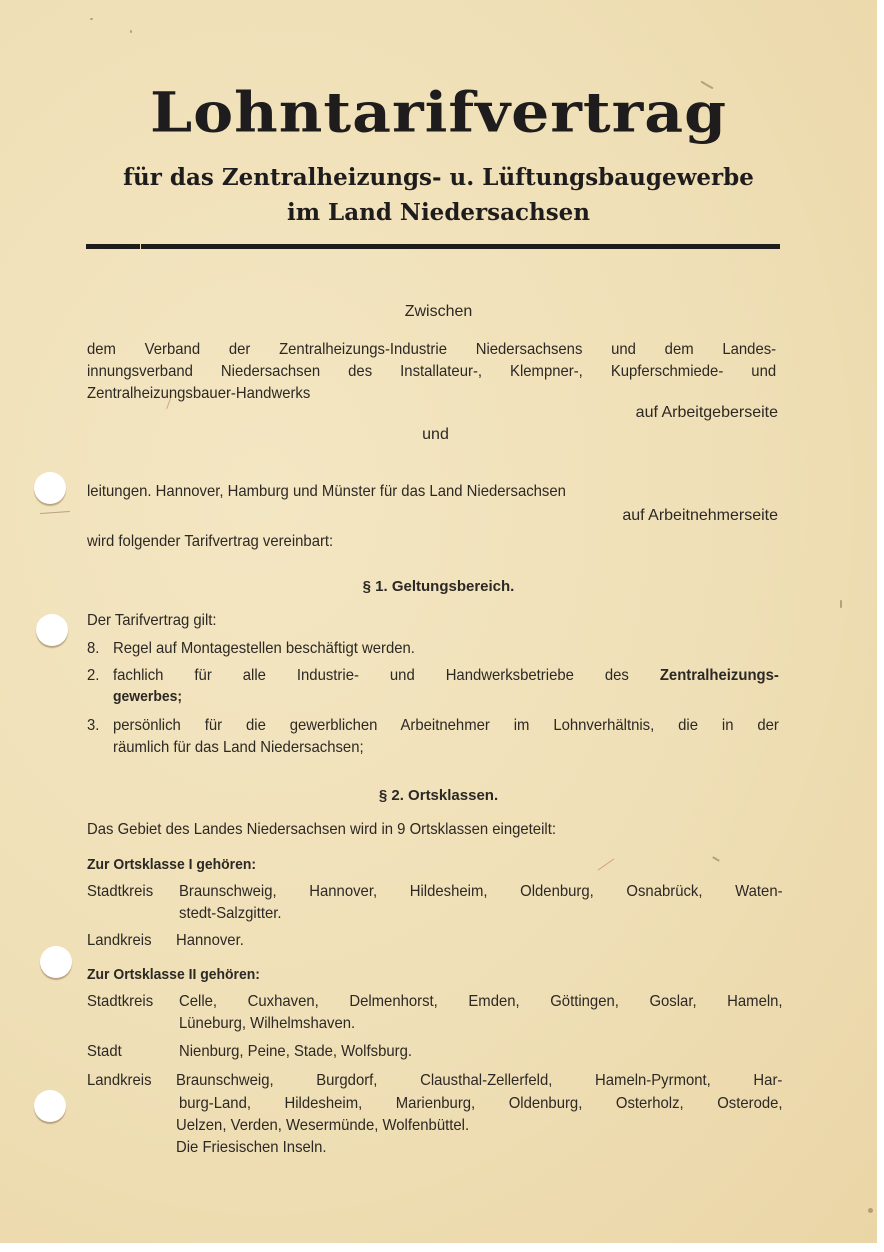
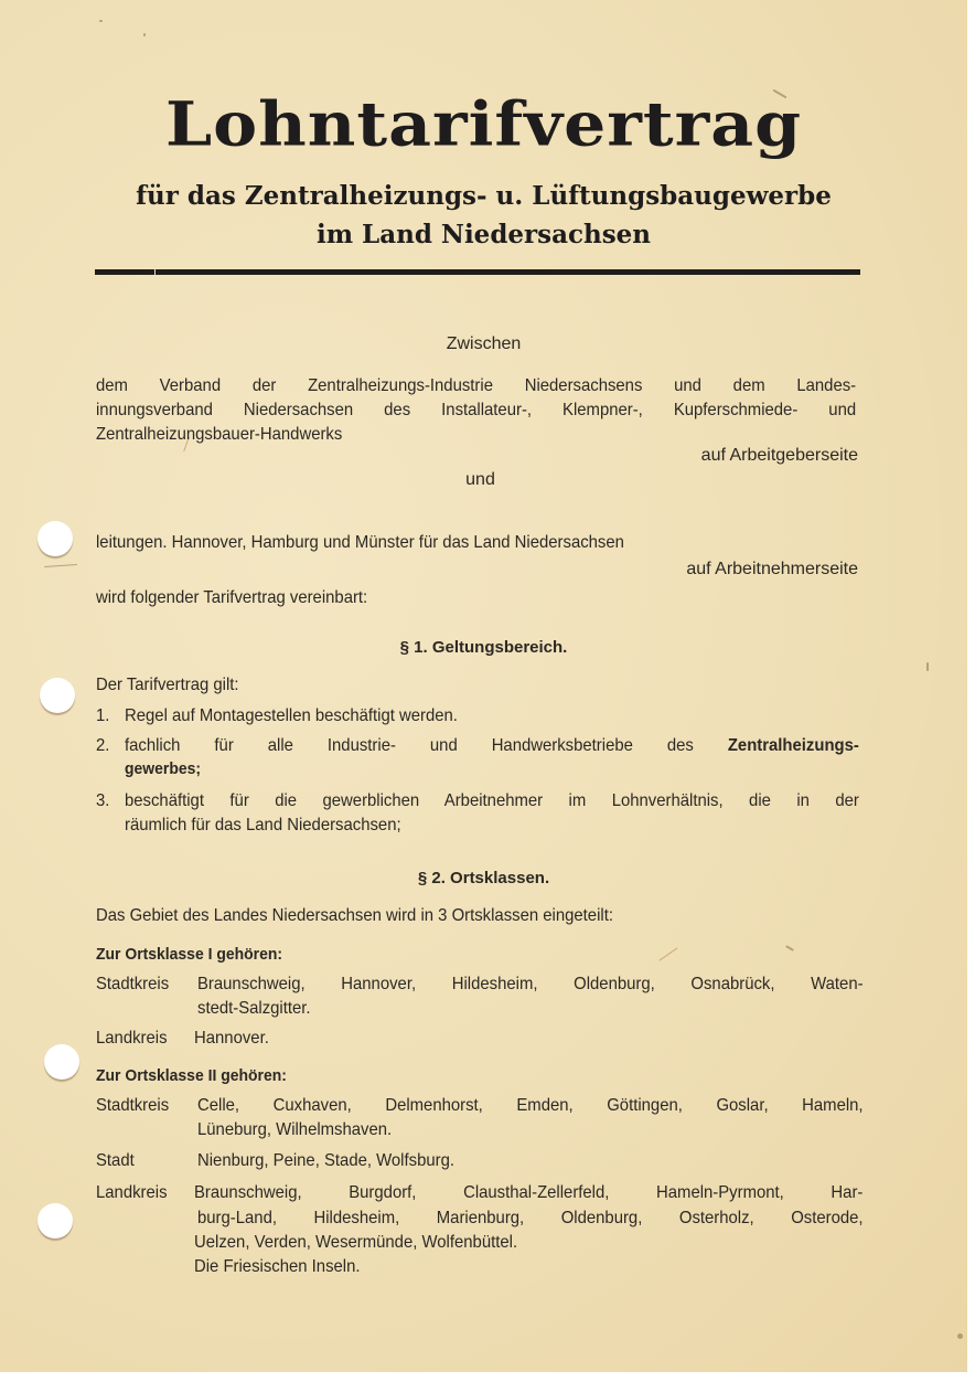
  Lohntarifvertrag
  für das Zentralheizungs- u. Lüftungsbaugewerbe
  im Land Niedersachsen
  Zwischen
  dem Verband der Zentralheizungs-Industrie Niedersachsens und dem Landes-
  innungsverband Niedersachsen des Installateur-, Klempner-, Kupferschmiede- und
  Zentralheizungsbauer-Handwerks
  auf Arbeitgeberseite
  und
  leitungen. Hannover, Hamburg und Münster für das Land Niedersachsen
  auf Arbeitnehmerseite
  wird folgender Tarifvertrag vereinbart:
  § 1. Geltungsbereich.
  Der Tarifvertrag gilt:
- 8.
+ 1.
  Regel auf Montagestellen beschäftigt werden.
  2.
  fachlich für alle Industrie- und Handwerksbetriebe des Zentralheizungs-
  gewerbes;
  3.
- persönlich für die gewerblichen Arbeitnehmer im Lohnverhältnis, die in der
+ beschäftigt für die gewerblichen Arbeitnehmer im Lohnverhältnis, die in der
  räumlich für das Land Niedersachsen;
  § 2. Ortsklassen.
- Das Gebiet des Landes Niedersachsen wird in 9 Ortsklassen eingeteilt:
+ Das Gebiet des Landes Niedersachsen wird in 3 Ortsklassen eingeteilt:
  Zur Ortsklasse I gehören:
  Stadtkreis
  Braunschweig, Hannover, Hildesheim, Oldenburg, Osnabrück, Waten-
  stedt-Salzgitter.
  Landkreis
  Hannover.
  Zur Ortsklasse II gehören:
  Stadtkreis
  Celle, Cuxhaven, Delmenhorst, Emden, Göttingen, Goslar, Hameln,
  Lüneburg, Wilhelmshaven.
  Stadt
  Nienburg, Peine, Stade, Wolfsburg.
  Landkreis
  Braunschweig, Burgdorf, Clausthal-Zellerfeld, Hameln-Pyrmont, Har-
  burg-Land, Hildesheim, Marienburg, Oldenburg, Osterholz, Osterode,
  Uelzen, Verden, Wesermünde, Wolfenbüttel.
  Die Friesischen Inseln.
